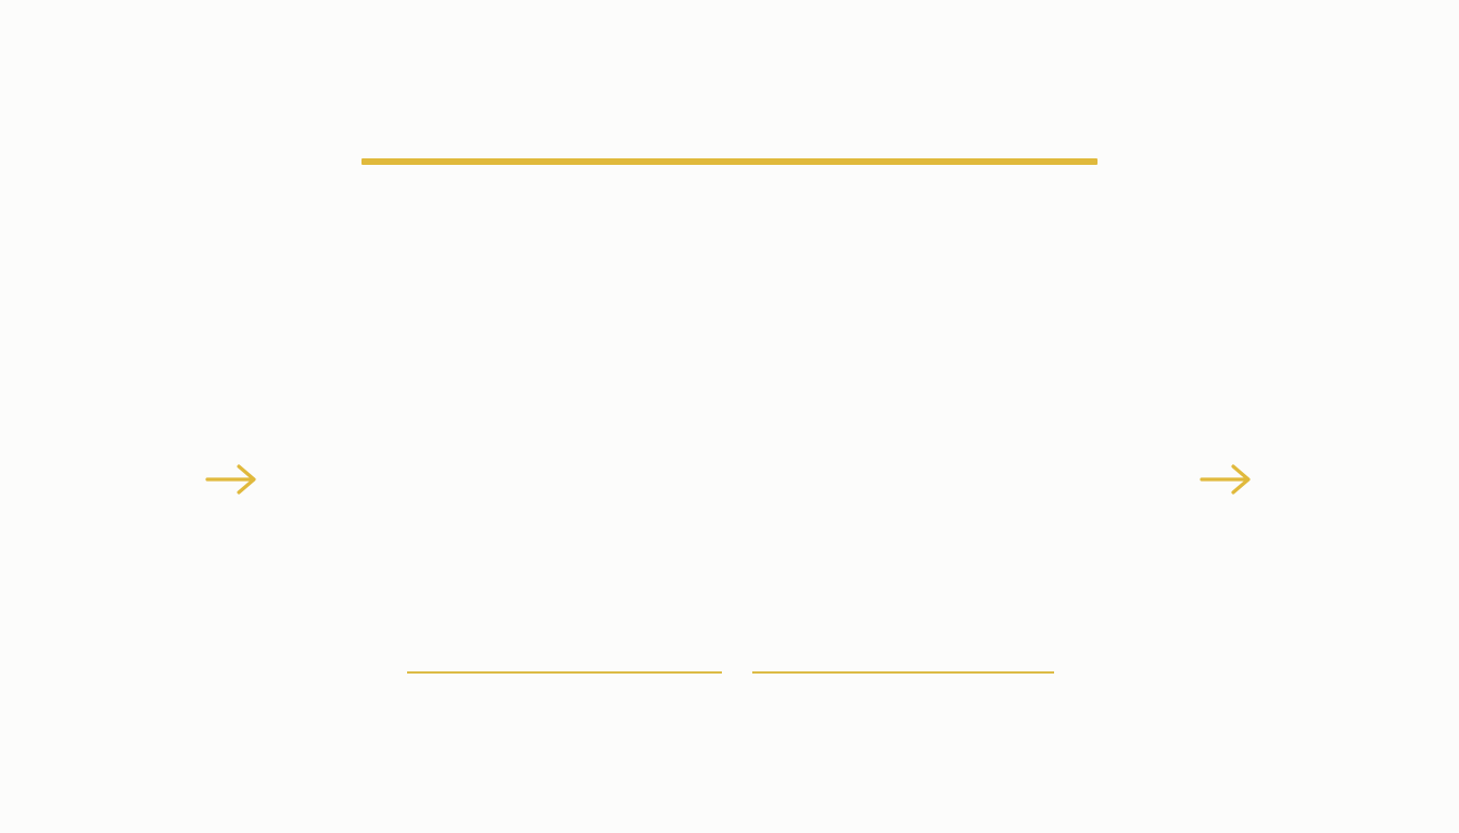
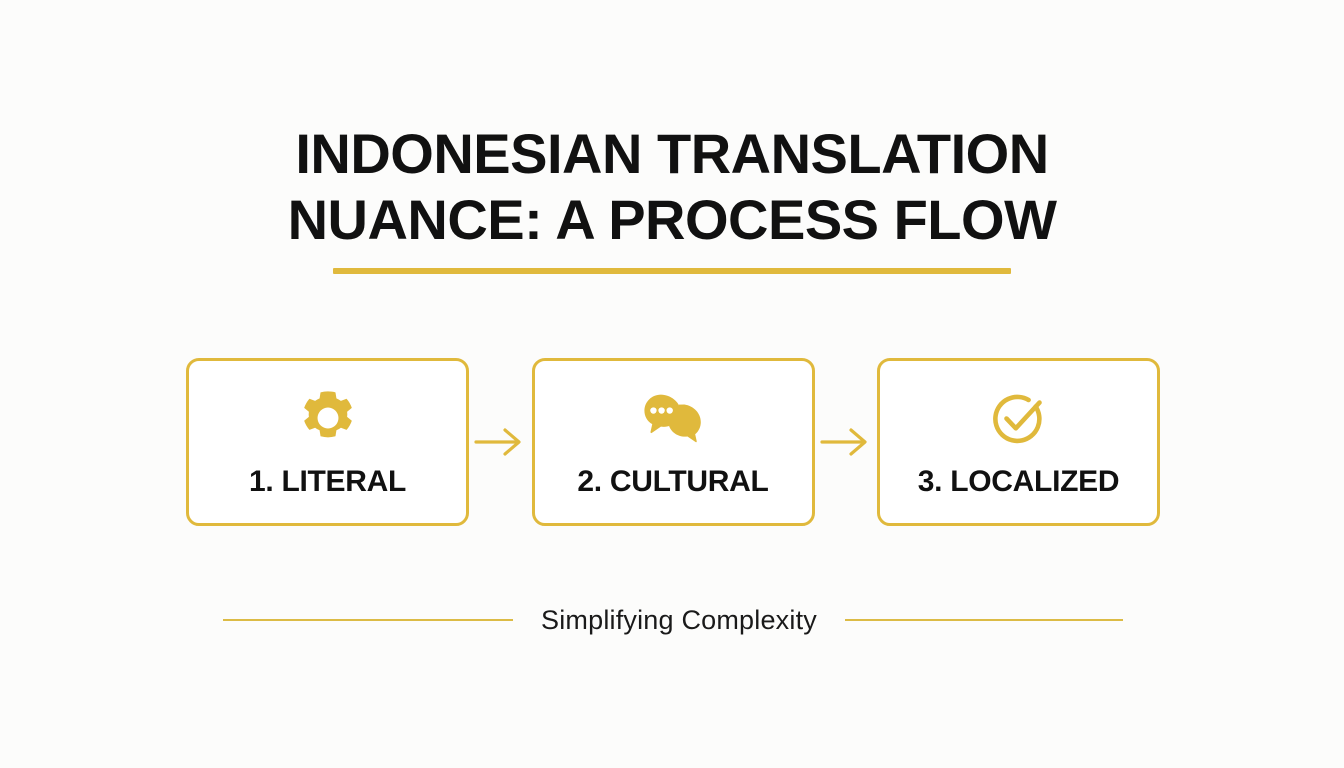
+ INDONESIAN TRANSLATION
+ NUANCE: A PROCESS FLOW
+ 1. LITERAL
+ 2. CULTURAL
+ 3. LOCALIZED
+ Simplifying Complexity
